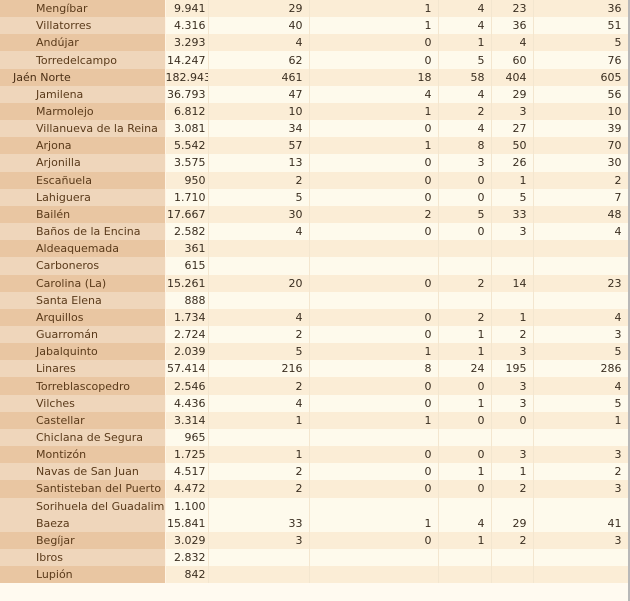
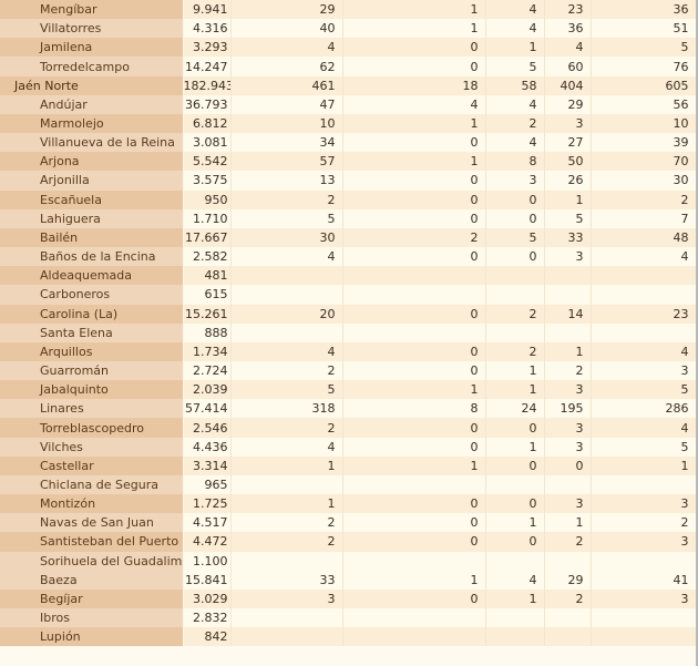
  Mengíbar	9.941	29	1	4	23	36
  Villatorres	4.316	40	1	4	36	51
- Andújar	3.293	4	0	1	4	5
+ Jamilena	3.293	4	0	1	4	5
  Torredelcampo	14.247	62	0	5	60	76
  Jaén Norte	182.943	461	18	58	404	605
- Jamilena	36.793	47	4	4	29	56
+ Andújar	36.793	47	4	4	29	56
  Marmolejo	6.812	10	1	2	3	10
  Villanueva de la Reina	3.081	34	0	4	27	39
  Arjona	5.542	57	1	8	50	70
  Arjonilla	3.575	13	0	3	26	30
  Escañuela	950	2	0	0	1	2
  Lahiguera	1.710	5	0	0	5	7
  Bailén	17.667	30	2	5	33	48
  Baños de la Encina	2.582	4	0	0	3	4
- Aldeaquemada	361
+ Aldeaquemada	481
  Carboneros	615
  Carolina (La)	15.261	20	0	2	14	23
  Santa Elena	888
  Arquillos	1.734	4	0	2	1	4
  Guarromán	2.724	2	0	1	2	3
  Jabalquinto	2.039	5	1	1	3	5
- Linares	57.414	216	8	24	195	286
+ Linares	57.414	318	8	24	195	286
  Torreblascopedro	2.546	2	0	0	3	4
  Vilches	4.436	4	0	1	3	5
  Castellar	3.314	1	1	0	0	1
  Chiclana de Segura	965
  Montizón	1.725	1	0	0	3	3
  Navas de San Juan	4.517	2	0	1	1	2
  Santisteban del Puerto	4.472	2	0	0	2	3
  Sorihuela del Guadalim	1.100
  Baeza	15.841	33	1	4	29	41
  Begíjar	3.029	3	0	1	2	3
  Ibros	2.832
  Lupión	842
